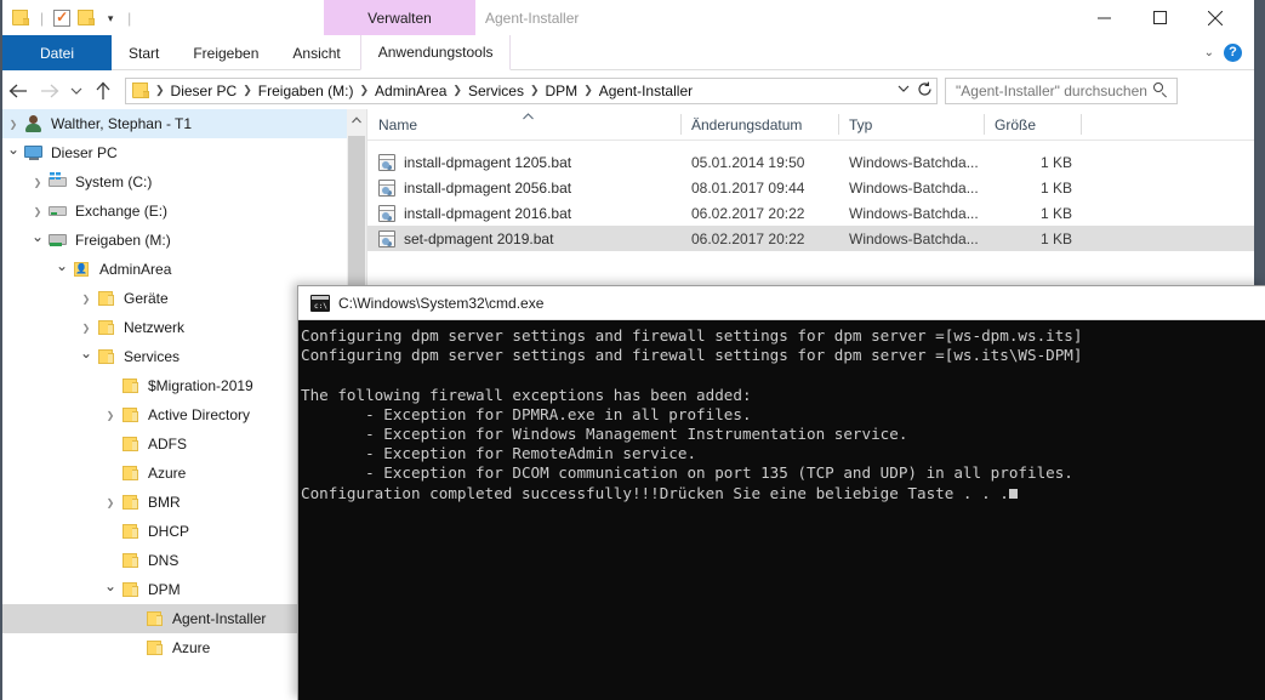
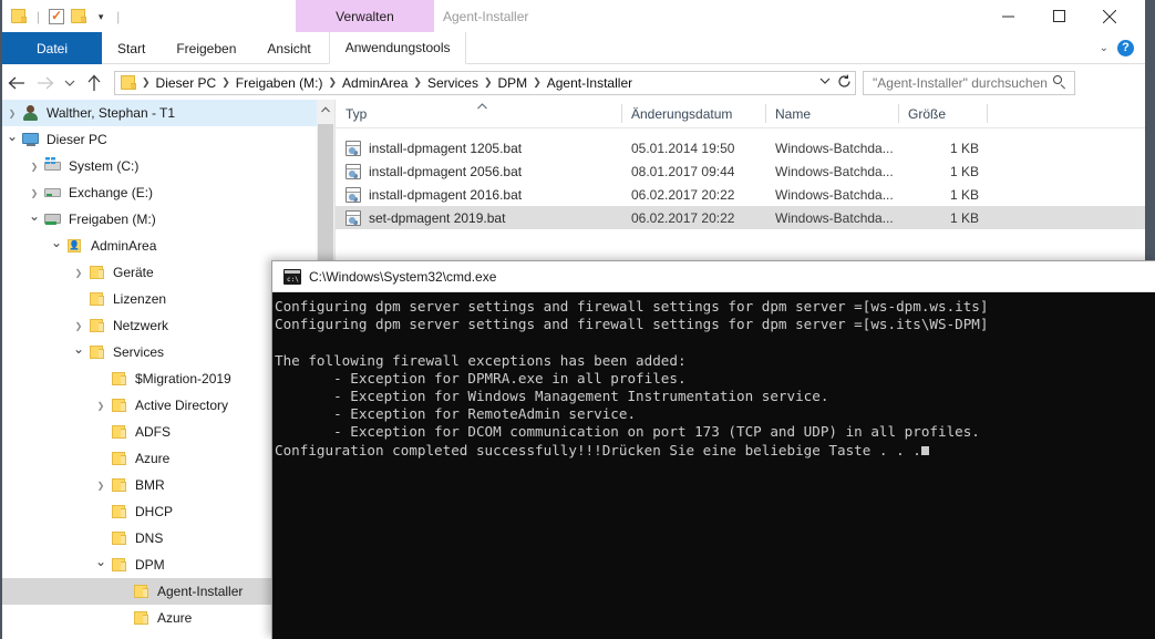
  |
  |
  Verwalten
  Agent-Installer
  Datei
  Start
  Freigeben
  Ansicht
  Anwendungstools
  ⌄
  ?
  ❯
  Dieser PC
  ❯
  Freigaben (M:)
  ❯
  AdminArea
  ❯
  Services
  ❯
  DPM
  ❯
  Agent-Installer
  "Agent-Installer" durchsuchen
  Walther, Stephan - T1
  Dieser PC
  System (C:)
  Exchange (E:)
  Freigaben (M:)
  AdminArea
  Geräte
+ Lizenzen
  Netzwerk
  Services
  $Migration-2019
  Active Directory
  ADFS
  Azure
  BMR
  DHCP
  DNS
  DPM
  Agent-Installer
  Azure
- Name
+ Typ
  Änderungsdatum
- Typ
+ Name
  Größe
  install-dpmagent 1205.bat
  05.01.2014 19:50
  Windows-Batchda...
  1 KB
  install-dpmagent 2056.bat
  08.01.2017 09:44
  Windows-Batchda...
  1 KB
  install-dpmagent 2016.bat
  06.02.2017 20:22
  Windows-Batchda...
  1 KB
  set-dpmagent 2019.bat
  06.02.2017 20:22
  Windows-Batchda...
  1 KB
  C:\Windows\System32\cmd.exe
  Configuring dpm server settings and firewall settings for dpm server =[ws-dpm.ws.its]
  Configuring dpm server settings and firewall settings for dpm server =[ws.its\WS-DPM]
  The following firewall exceptions has been added:
  - Exception for DPMRA.exe in all profiles.
  - Exception for Windows Management Instrumentation service.
  - Exception for RemoteAdmin service.
- - Exception for DCOM communication on port 135 (TCP and UDP) in all profiles.
+ - Exception for DCOM communication on port 173 (TCP and UDP) in all profiles.
  Configuration completed successfully!!!Drücken Sie eine beliebige Taste . . .
